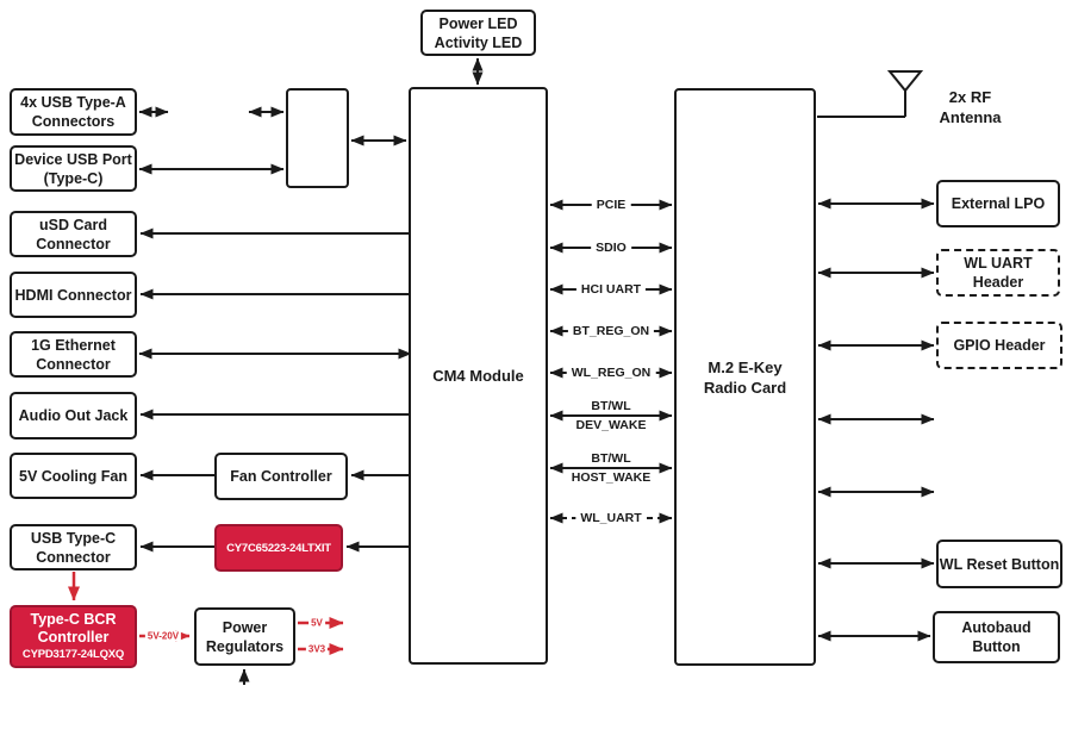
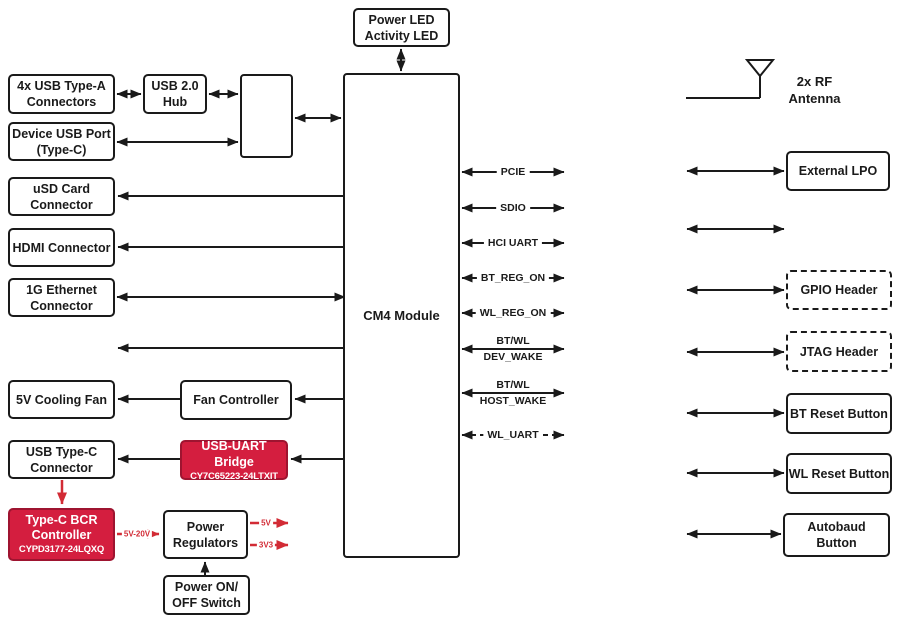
  Power LED
  Activity LED
  4x USB Type-A
  Connectors
+ USB 2.0
+ Hub
  Device USB Port
  (Type-C)
  uSD Card
  Connector
  HDMI Connector
  1G Ethernet
  Connector
- Audio Out Jack
  5V Cooling Fan
  Fan Controller
  USB Type-C
  Connector
+ USB-UART Bridge
  CY7C65223-24LTXIT
  Type-C BCR
  Controller
  CYPD3177-24LQXQ
  Power
  Regulators
+ Power ON/
+ OFF Switch
  CM4 Module
- M.2 E-Key
- Radio Card
  2x RF Antenna
  External LPO
- WL UART
- Header
  GPIO Header
+ JTAG Header
+ BT Reset Button
  WL Reset Button
  Autobaud
  Button
  PCIE
  SDIO
  HCI UART
  BT_REG_ON
  WL_REG_ON
  BT/WL
  DEV_WAKE
  BT/WL
  HOST_WAKE
  WL_UART
  5V-20V
  5V
  3V3
